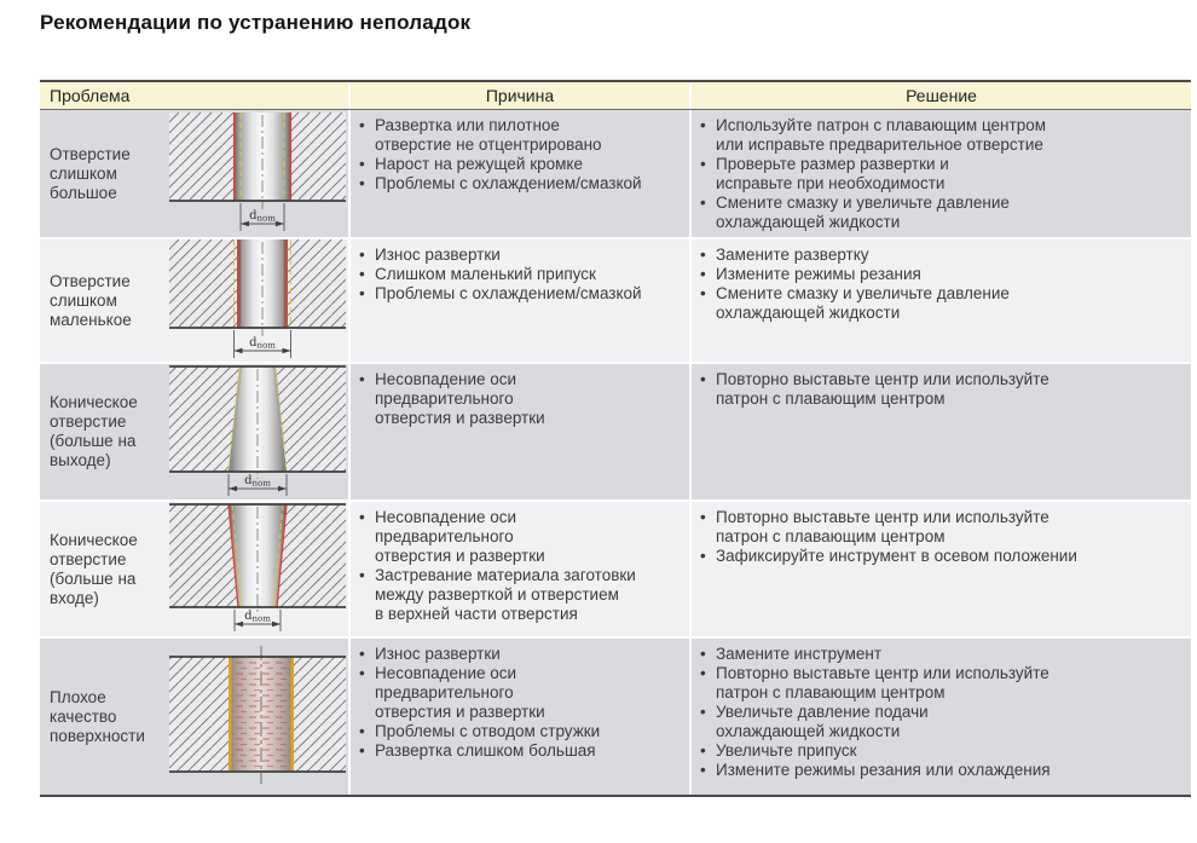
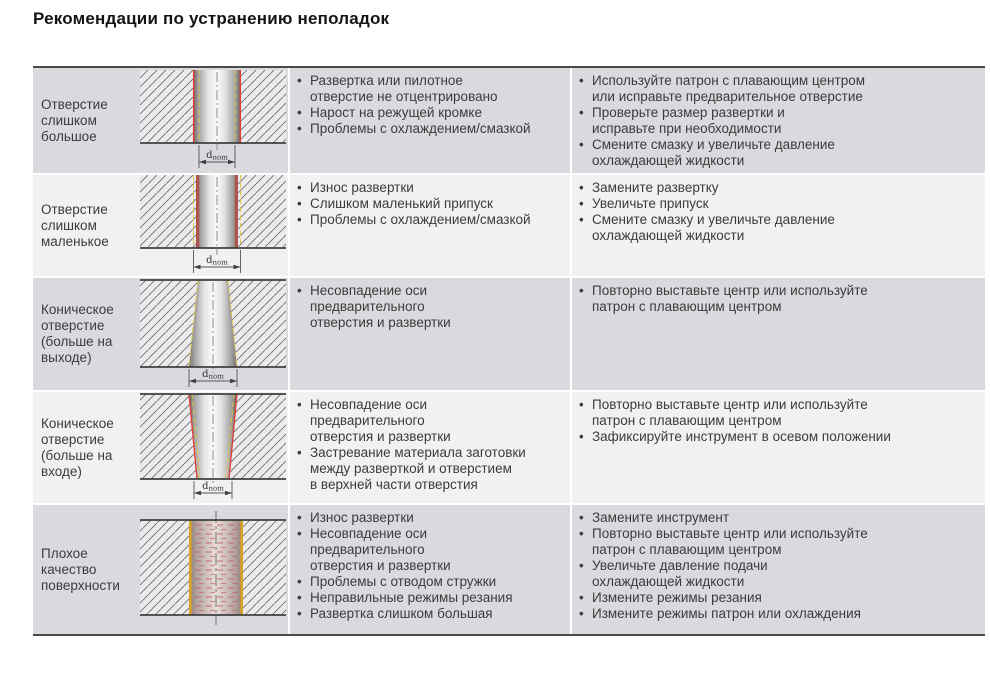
  Рекомендации по устранению неполадок
- Проблема
- Причина
- Решение
  Отверстие
  слишком
  большое
  dnom
  Развертка или пилотное
  отверстие не отцентрировано
  Нарост на режущей кромке
  Проблемы с охлаждением/смазкой
  Используйте патрон с плавающим центром
  или исправьте предварительное отверстие
  Проверьте размер развертки и
  исправьте при необходимости
  Смените смазку и увеличьте давление
  охлаждающей жидкости
  Отверстие
  слишком
  маленькое
  dnom
  Износ развертки
  Слишком маленький припуск
  Проблемы с охлаждением/смазкой
  Замените развертку
- Измените режимы резания
+ Увеличьте припуск
  Смените смазку и увеличьте давление
  охлаждающей жидкости
  Коническое
  отверстие
  (больше на
  выходе)
  dnom
  Несовпадение оси
  предварительного
  отверстия и развертки
  Повторно выставьте центр или используйте
  патрон с плавающим центром
  Коническое
  отверстие
  (больше на
  входе)
  dnom
  Несовпадение оси
  предварительного
  отверстия и развертки
  Застревание материала заготовки
  между разверткой и отверстием
  в верхней части отверстия
  Повторно выставьте центр или используйте
  патрон с плавающим центром
  Зафиксируйте инструмент в осевом положении
  Плохое
  качество
  поверхности
  Износ развертки
  Несовпадение оси
  предварительного
  отверстия и развертки
  Проблемы с отводом стружки
+ Неправильные режимы резания
  Развертка слишком большая
  Замените инструмент
  Повторно выставьте центр или используйте
  патрон с плавающим центром
  Увеличьте давление подачи
  охлаждающей жидкости
- Увеличьте припуск
+ Измените режимы резания
- Измените режимы резания или охлаждения
+ Измените режимы патрон или охлаждения
